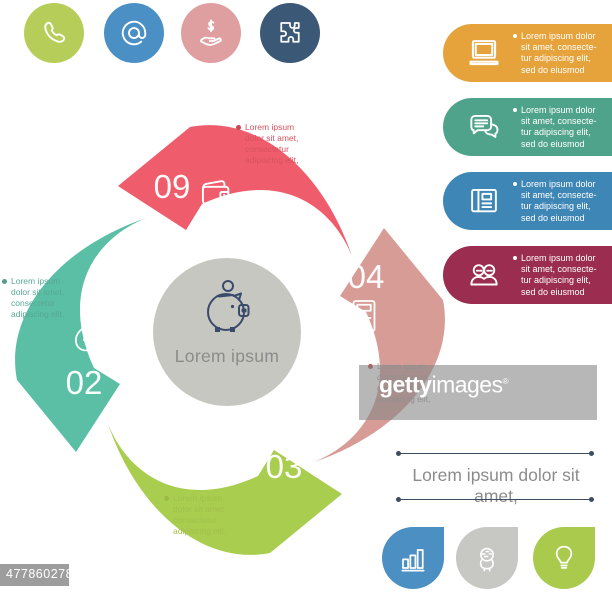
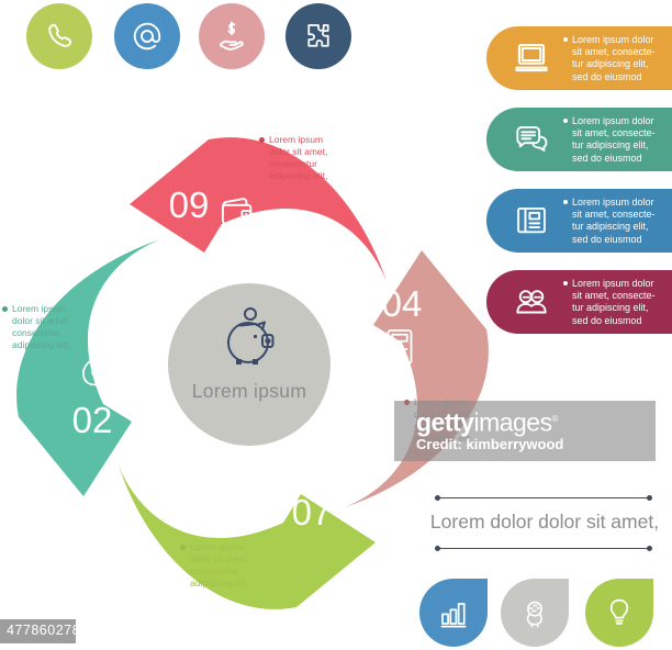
  Lorem ipsum
  09
  02
- 03
+ 07
  04
  Lorem ipsum
  dolor sit amet,
  consectetur
  adipiscing elit,
  Lorem ipsum
  dolor sit amet,
  consectetur
  adipiscing elit,
  consectetur
  adipiscing elit,
  Lorem ipsum
  dolor sit amet,
  consectetur
  adipiscing elit,
  Lorem ipsum dolor
  sit amet, consecte-
  tur adipiscing elit,
  sed do eiusmod
  Lorem ipsum dolor
  sit amet, consecte-
  tur adipiscing elit,
  sed do eiusmod
  Lorem ipsum dolor
  sit amet, consecte-
  tur adipiscing elit,
  sed do eiusmod
  Lorem ipsum dolor
  sit amet, consecte-
  tur adipiscing elit,
  sed do eiusmod
- Lorem ipsum dolor sit amet,
+ Lorem dolor dolor sit amet,
  gettyimages®
+ Credit: kimberrywood
  477860278
